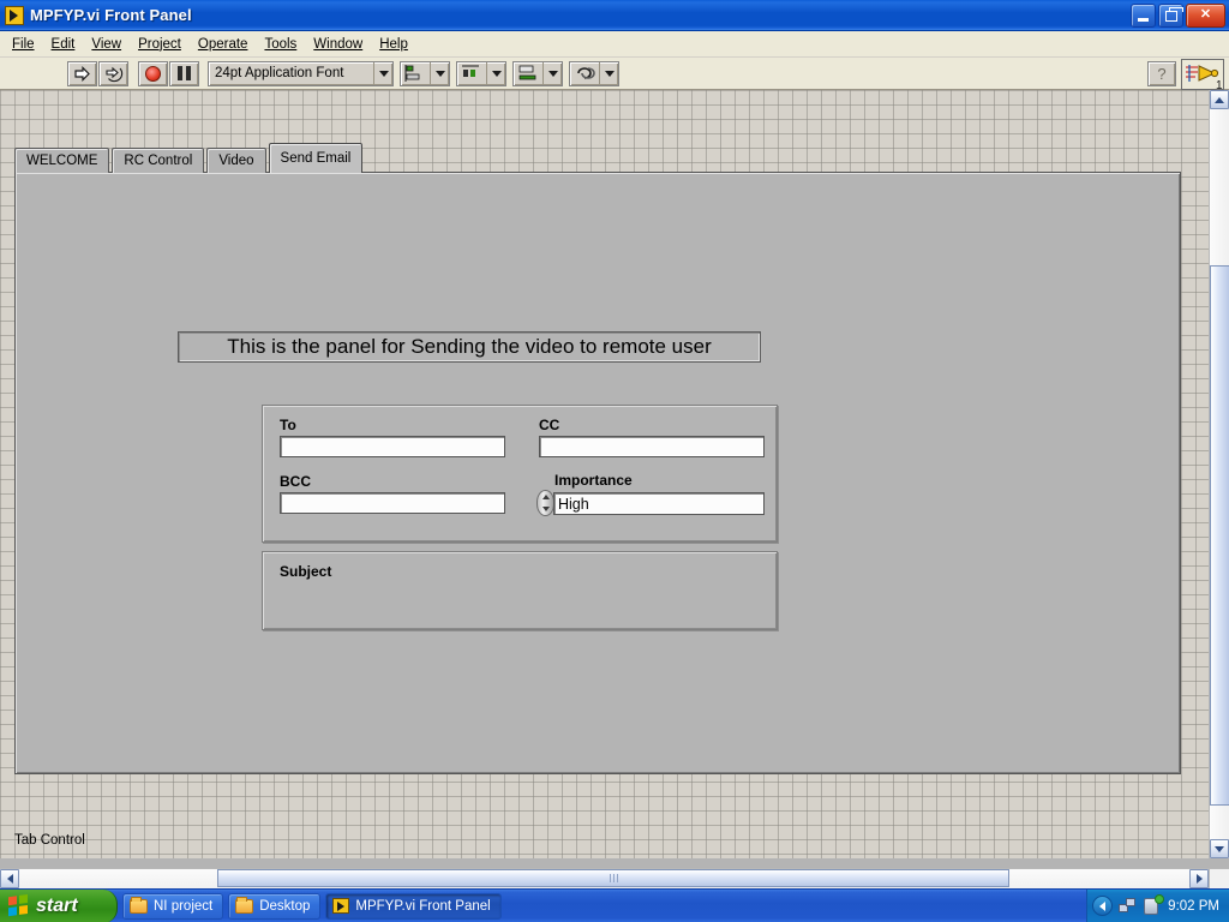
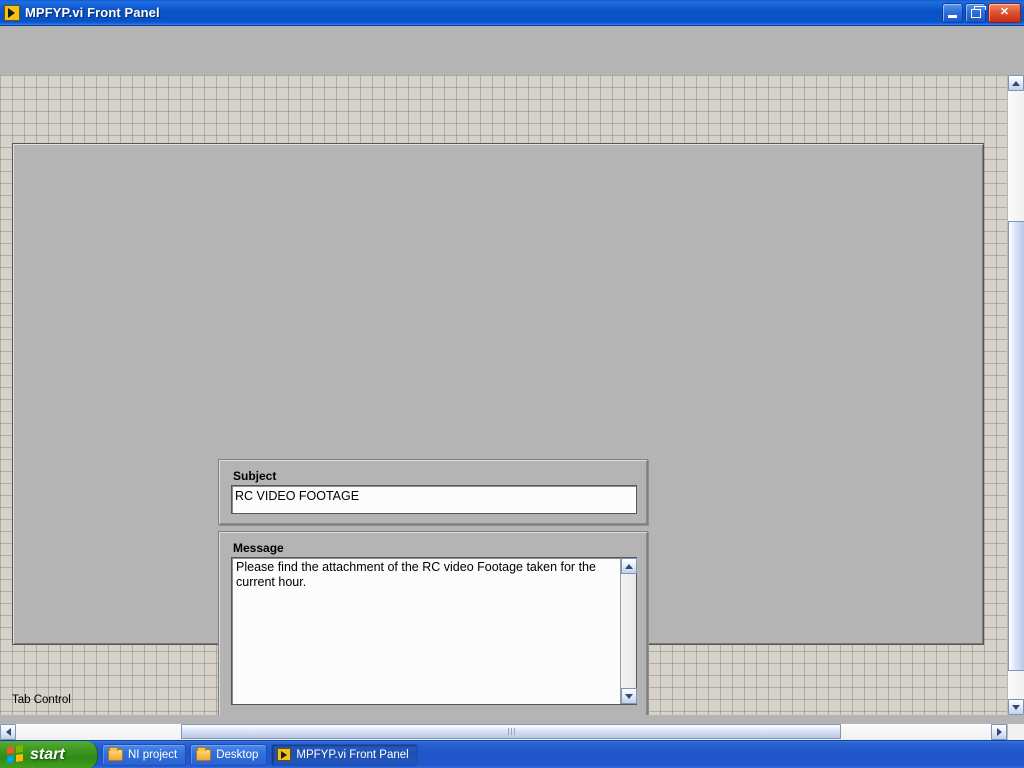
  MPFYP.vi Front Panel
  ✕
- File
- Edit
- View
- Project
- Operate
- Tools
- Window
- Help
- 24pt Application Font
- ?
- 1
- WELCOME
- RC Control
- Video
- Send Email
- This is the panel for Sending the video to remote user
- To
- CC
- BCC
- Importance
- High
  Subject
+ RC VIDEO FOOTAGE
+ Message
+ Please find the attachment of the RC video Footage taken for the current hour.
  Tab Control
  start
  NI project
  Desktop
  MPFYP.vi Front Panel
- 9:02 PM
